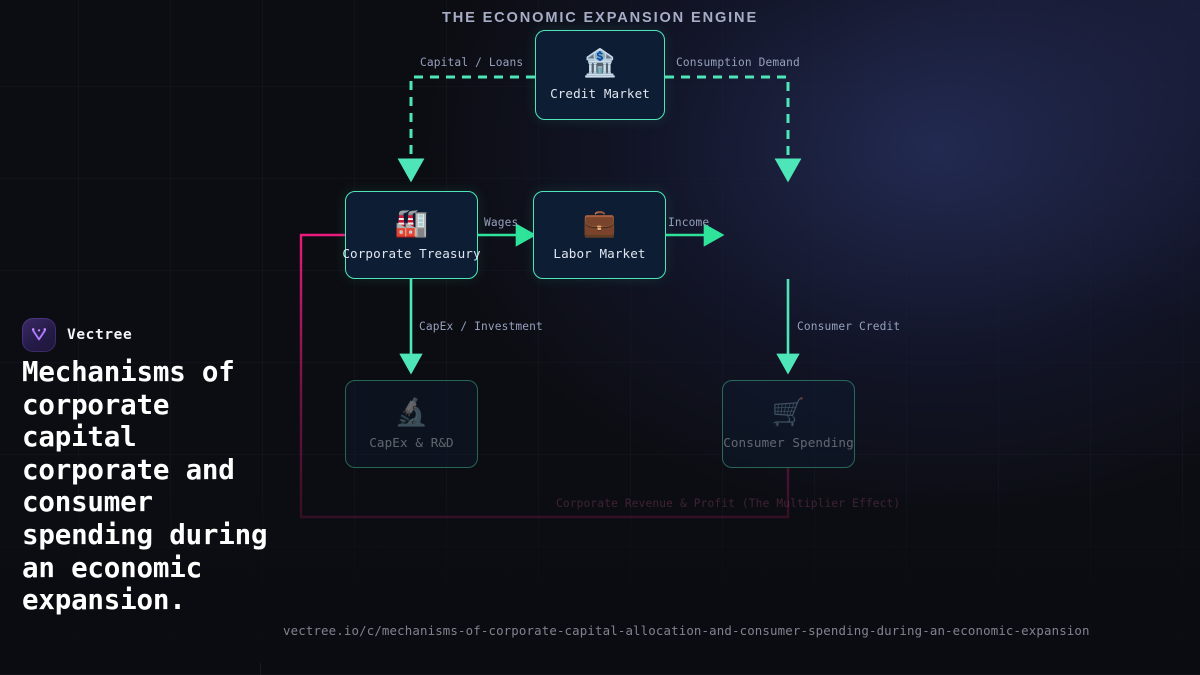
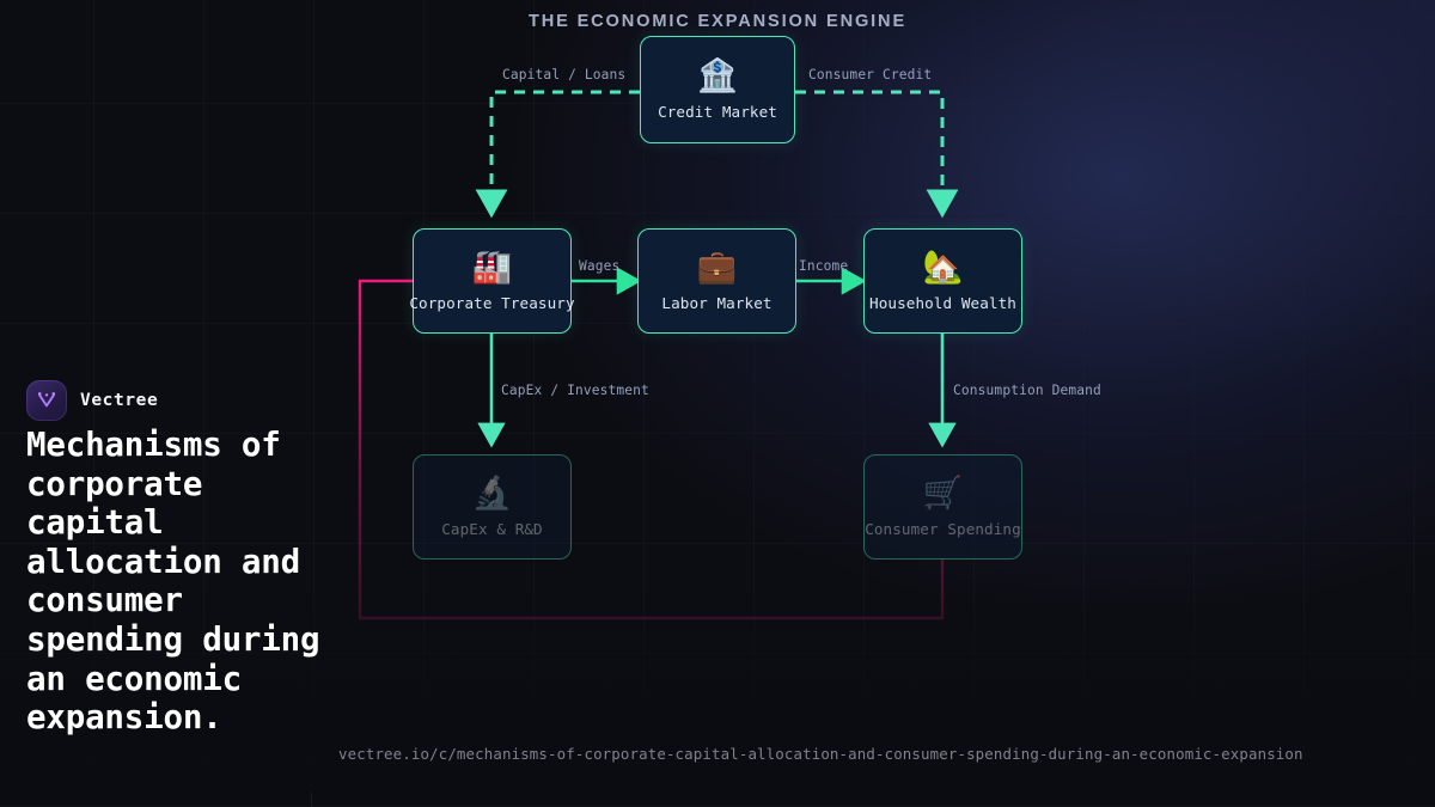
  THE ECONOMIC EXPANSION ENGINE
  Capital / Loans
- Consumption Demand
+ Consumer Credit
  Wages
  Income
  CapEx / Investment
- Consumer Credit
+ Consumption Demand
- Corporate Revenue & Profit (The Multiplier Effect)
  🏦
  Credit Market
  🏭
  Corporate Treasury
  💼
  Labor Market
+ 🏡
+ Household Wealth
  🔬
  CapEx & R&D
  🛒
  Consumer Spending
  Vectree
- Mechanisms of corporate capital corporate and consumer spending during an economic expansion.
+ Mechanisms of corporate capital allocation and consumer spending during an economic expansion.
  vectree.io/c/mechanisms-of-corporate-capital-allocation-and-consumer-spending-during-an-economic-expansion
